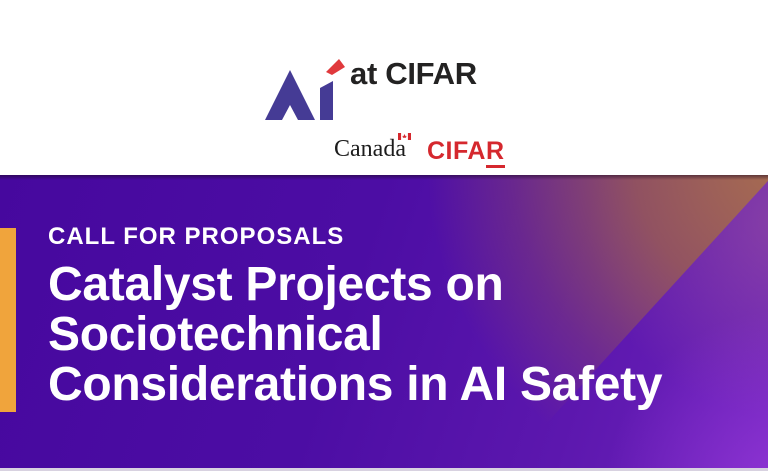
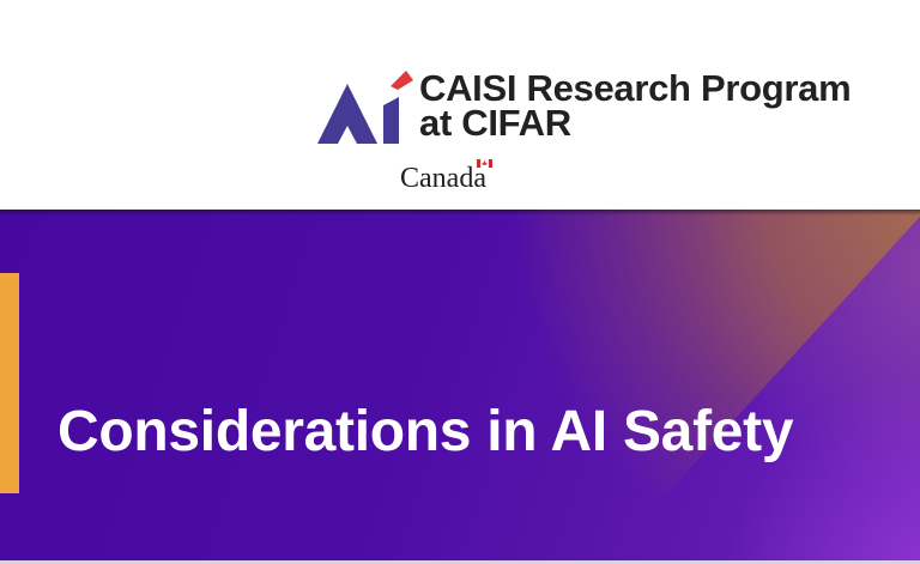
+ CAISI Research Program
  at CIFAR
  Canada
- CIFAR
- CALL FOR PROPOSALS
- Catalyst Projects on
- Sociotechnical
  Considerations in AI Safety
